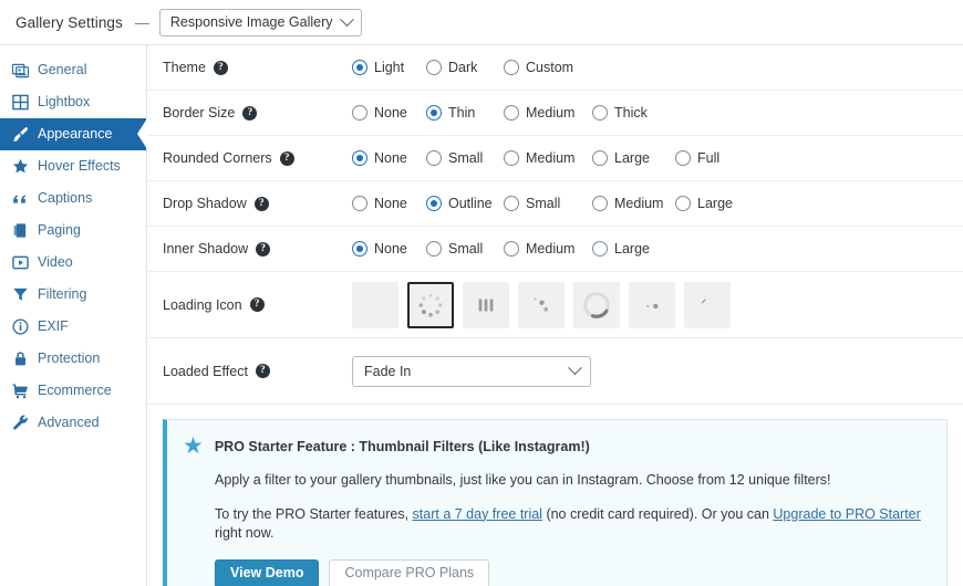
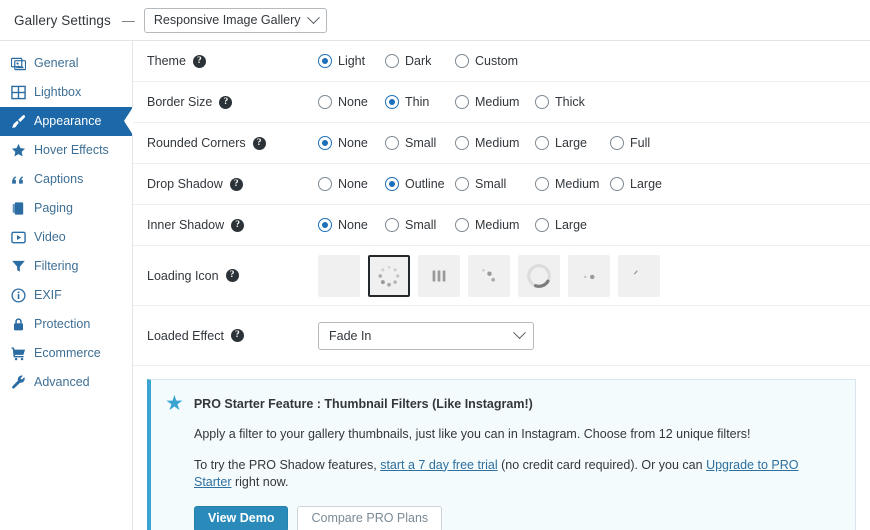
  Gallery Settings
  —
  Responsive Image Gallery
  General
  Lightbox
  Appearance
  Hover Effects
  Captions
  Paging
  Video
  Filtering
  EXIF
  Protection
  Ecommerce
  Advanced
  Theme
  ?
  Light
  Dark
  Custom
  Border Size
  ?
  None
  Thin
  Medium
  Thick
  Rounded Corners
  ?
  None
  Small
  Medium
  Large
  Full
  Drop Shadow
  ?
  None
  Outline
  Small
  Medium
  Large
  Inner Shadow
  ?
  None
  Small
  Medium
  Large
  Loading Icon
  ?
  Loaded Effect
  ?
  Fade In
  ★
  PRO Starter Feature : Thumbnail Filters (Like Instagram!)
  Apply a filter to your gallery thumbnails, just like you can in Instagram. Choose from 12 unique filters!
- To try the PRO Starter features, start a 7 day free trial (no credit card required). Or you can Upgrade to PRO Starter right now.
+ To try the PRO Shadow features, start a 7 day free trial (no credit card required). Or you can Upgrade to PRO Starter right now.
  View Demo
  Compare PRO Plans
